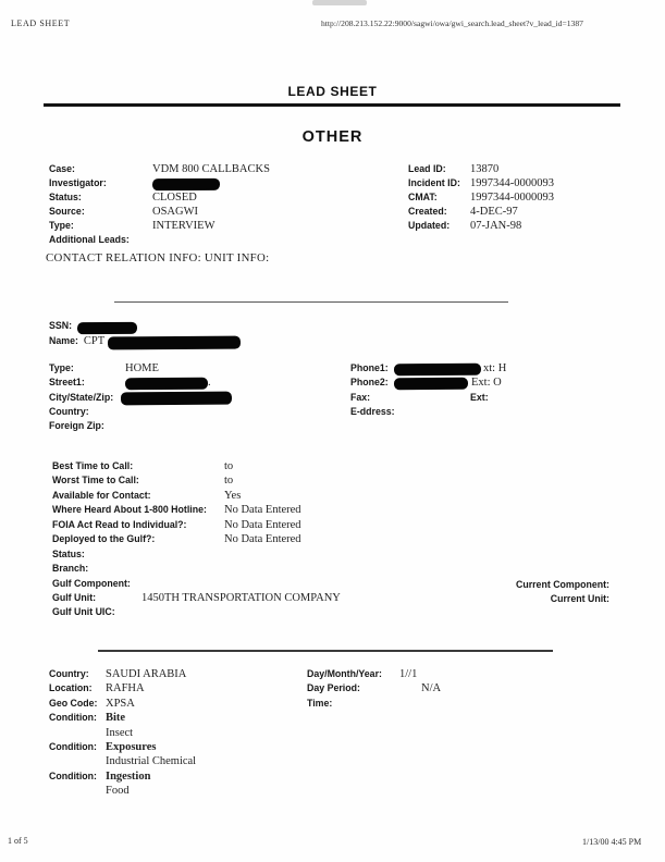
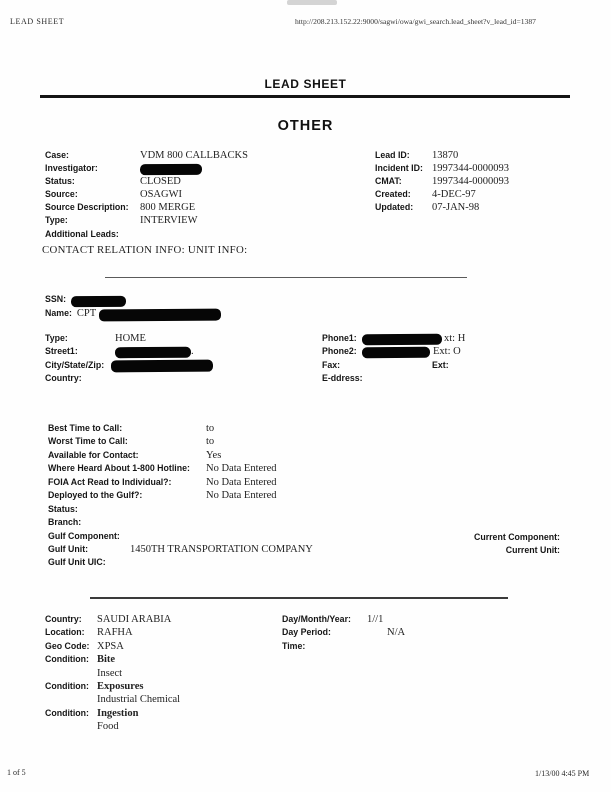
  LEAD SHEET
  http://208.213.152.22:9000/sagwi/owa/gwi_search.lead_sheet?v_lead_id=1387
  LEAD SHEET
  OTHER
  Case:
  VDM 800 CALLBACKS
  Investigator:
  Status:
  CLOSED
  Source:
  OSAGWI
+ Source Description:
+ 800 MERGE
  Type:
  INTERVIEW
  Additional Leads:
  CONTACT RELATION INFO: UNIT INFO:
  Lead ID:
  13870
  Incident ID:
  1997344-0000093
  CMAT:
  1997344-0000093
  Created:
  4-DEC-97
  Updated:
  07-JAN-98
  SSN:
  Name:
  CPT
  Type:
  HOME
  Street1:
  .
  City/State/Zip:
  Country:
- Foreign Zip:
  Phone1:
  xt: H
  Phone2:
  Ext: O
  Fax:
  Ext:
  E-ddress:
  Best Time to Call:
  to
  Worst Time to Call:
  to
  Available for Contact:
  Yes
  Where Heard About 1-800 Hotline:
  No Data Entered
  FOIA Act Read to Individual?:
  No Data Entered
  Deployed to the Gulf?:
  No Data Entered
  Status:
  Branch:
  Gulf Component:
  Current Component:
  Gulf Unit:
  1450TH TRANSPORTATION COMPANY
  Current Unit:
  Gulf Unit UIC:
  Country:
  SAUDI ARABIA
  Location:
  RAFHA
  Geo Code:
  XPSA
  Condition:
  Bite
  Insect
  Condition:
  Exposures
  Industrial Chemical
  Condition:
  Ingestion
  Food
  Day/Month/Year:
  1//1
  Day Period:
  N/A
  Time:
  1 of 5
  1/13/00 4:45 PM
